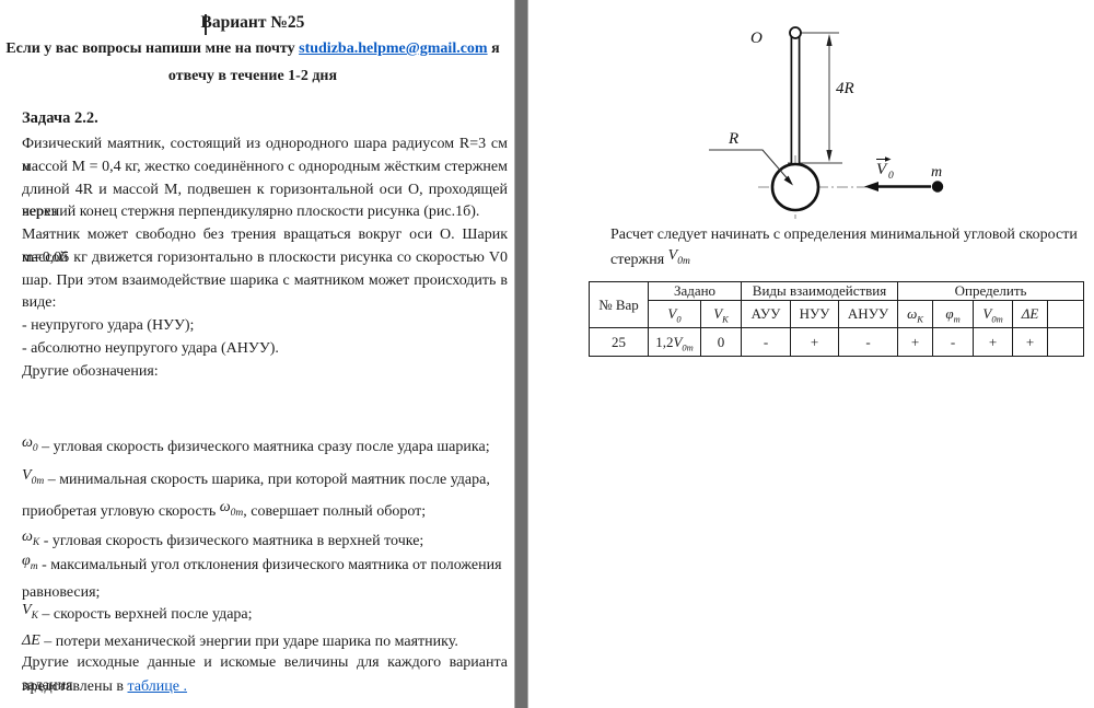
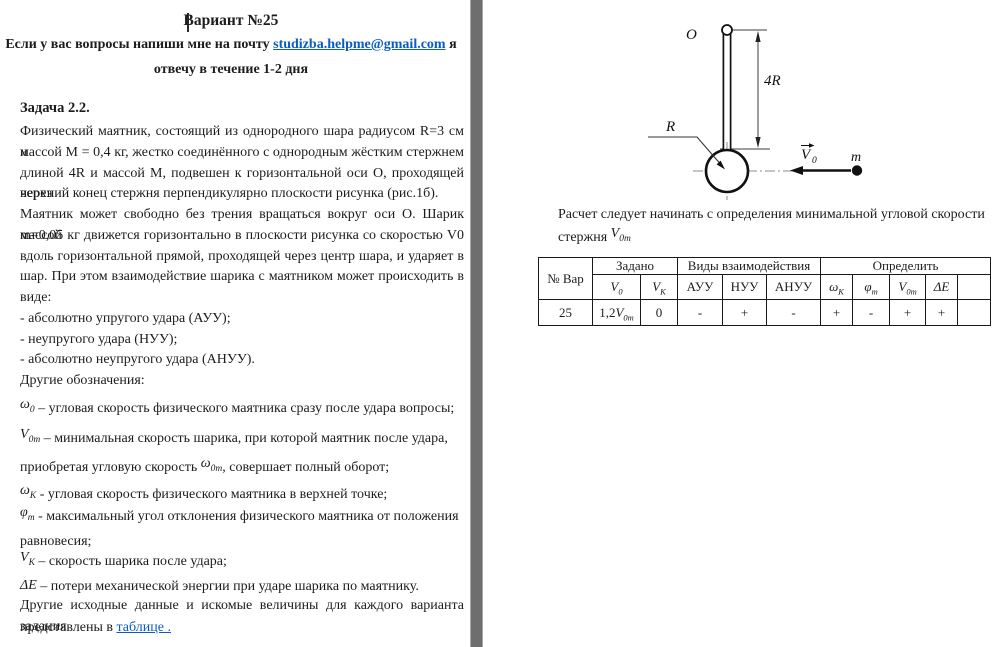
  Вариант №25
  Если у вас вопросы напиши мне на почту studizba.helpme@gmail.com я
  отвечу в течение 1-2 дня
  Задача 2.2.
  Физический маятник, состоящий из однородного шара радиусом R=3 см и
  массой М = 0,4 кг, жестко соединённого с однородным жёстким стержнем
  длиной 4R и массой М, подвешен к горизонтальной оси О, проходящей через
  верхний конец стержня перпендикулярно плоскости рисунка (рис.1б).
  Маятник может свободно без трения вращаться вокруг оси О. Шарик массой
  m=0,05 кг движется горизонтально в плоскости рисунка со скоростью V0
+ вдоль горизонтальной прямой, проходящей через центр шара, и ударяет в
  шар. При этом взаимодействие шарика с маятником может происходить в
  виде:
+ - абсолютно упругого удара (АУУ);
  - неупругого удара (НУУ);
  - абсолютно неупругого удара (АНУУ).
  Другие обозначения:
- ω0 – угловая скорость физического маятника сразу после удара шарика;
+ ω0 – угловая скорость физического маятника сразу после удара вопросы;
  V0m – минимальная скорость шарика, при которой маятник после удара,
  приобретая угловую скорость ω0m, совершает полный оборот;
  ωK - угловая скорость физического маятника в верхней точке;
  φm - максимальный угол отклонения физического маятника от положения
  равновесия;
- VK – скорость верхней после удара;
+ VK – скорость шарика после удара;
  ΔE – потери механической энергии при ударе шарика по маятнику.
  Другие исходные данные и искомые величины для каждого варианта задания
  представлены в таблице .
  O
  4R
  R
  V
  0
  m
  Расчет следует начинать с определения минимальной угловой скорости
  стержня V0m
  № Вар	Задано	Виды взаимодействия	Определить
  V0	VK	АУУ	НУУ	АНУУ	ωK	φm	V0m	ΔE
  25	1,2V0m	0	-	+	-	+	-	+	+
